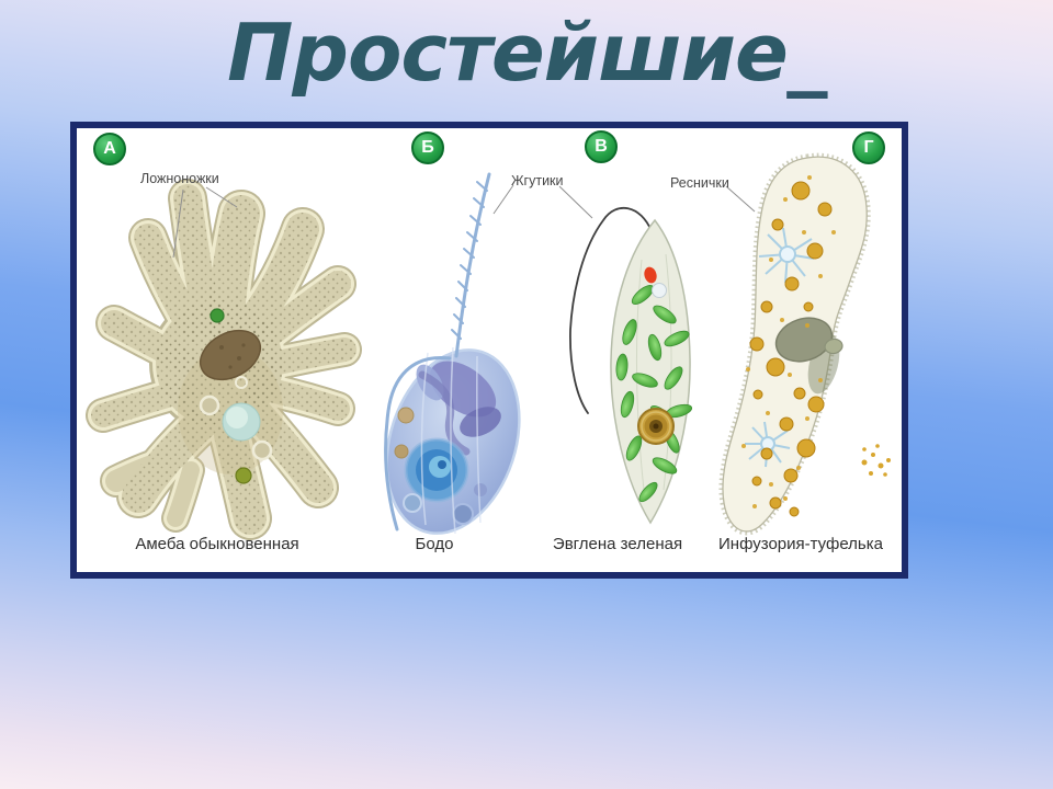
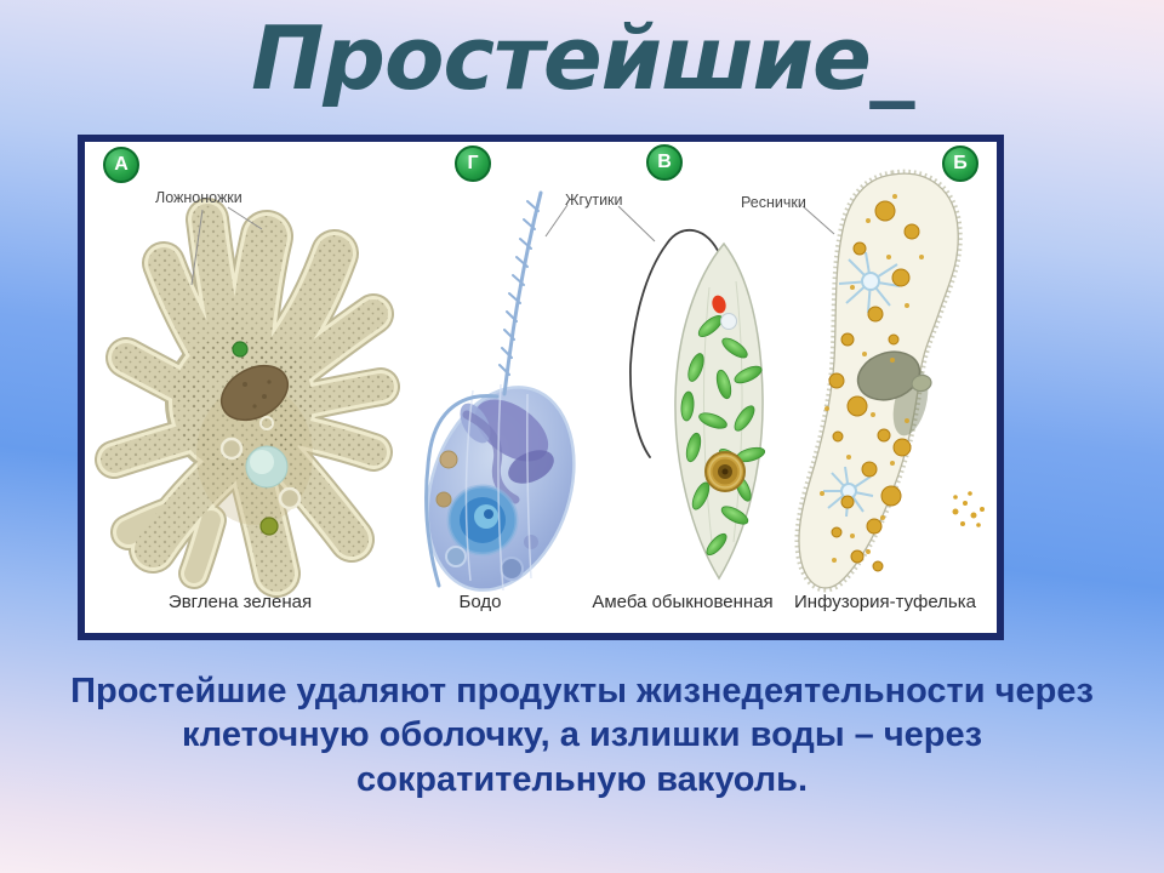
  Простейшие_
  А
- Б
+ Г
  В
- Г
+ Б
  Ложноножки
  Жгутики
  Реснички
- Амеба обыкновенная
+ Эвглена зеленая
  Бодо
- Эвглена зеленая
+ Амеба обыкновенная
  Инфузория-туфелька
+ Простейшие удаляют продукты жизнедеятельности через клеточную оболочку, а излишки воды – через сократительную вакуоль.
